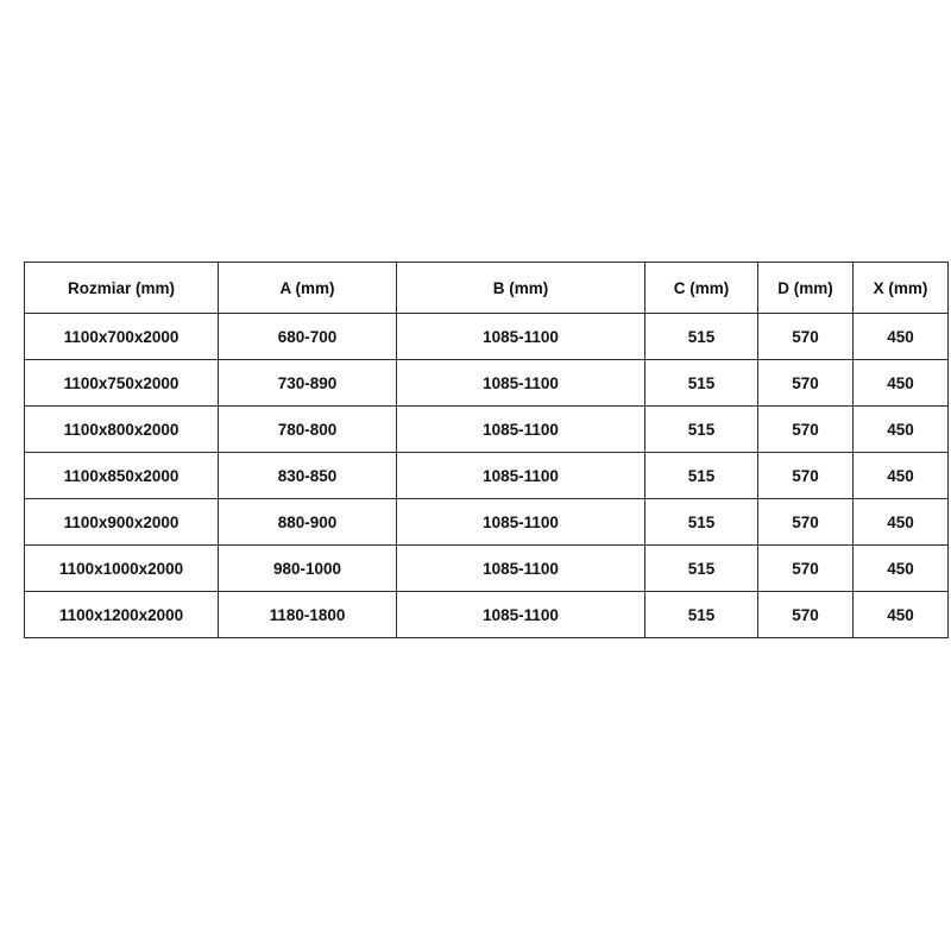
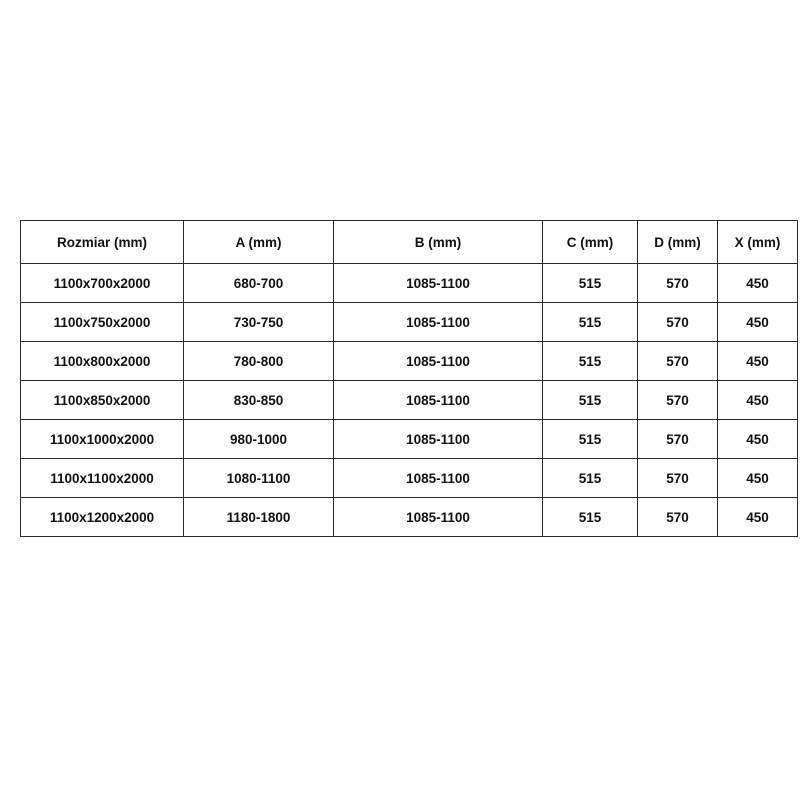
  Rozmiar (mm)	A (mm)	B (mm)	C (mm)	D (mm)	X (mm)
  1100x700x2000	680-700	1085-1100	515	570	450
- 1100x750x2000	730-890	1085-1100	515	570	450
+ 1100x750x2000	730-750	1085-1100	515	570	450
  1100x800x2000	780-800	1085-1100	515	570	450
  1100x850x2000	830-850	1085-1100	515	570	450
- 1100x900x2000	880-900	1085-1100	515	570	450
  1100x1000x2000	980-1000	1085-1100	515	570	450
+ 1100x1100x2000	1080-1100	1085-1100	515	570	450
  1100x1200x2000	1180-1800	1085-1100	515	570	450
